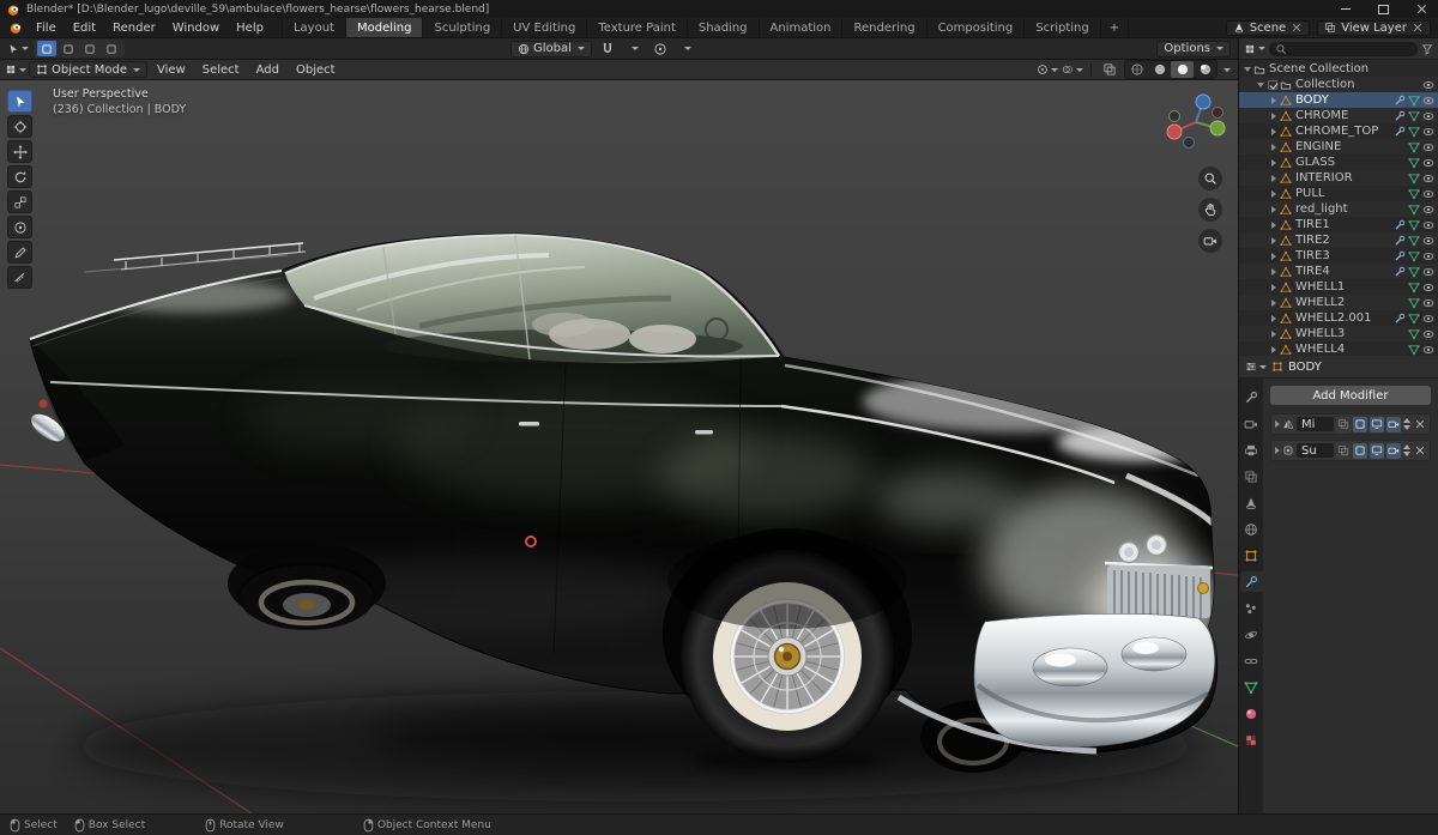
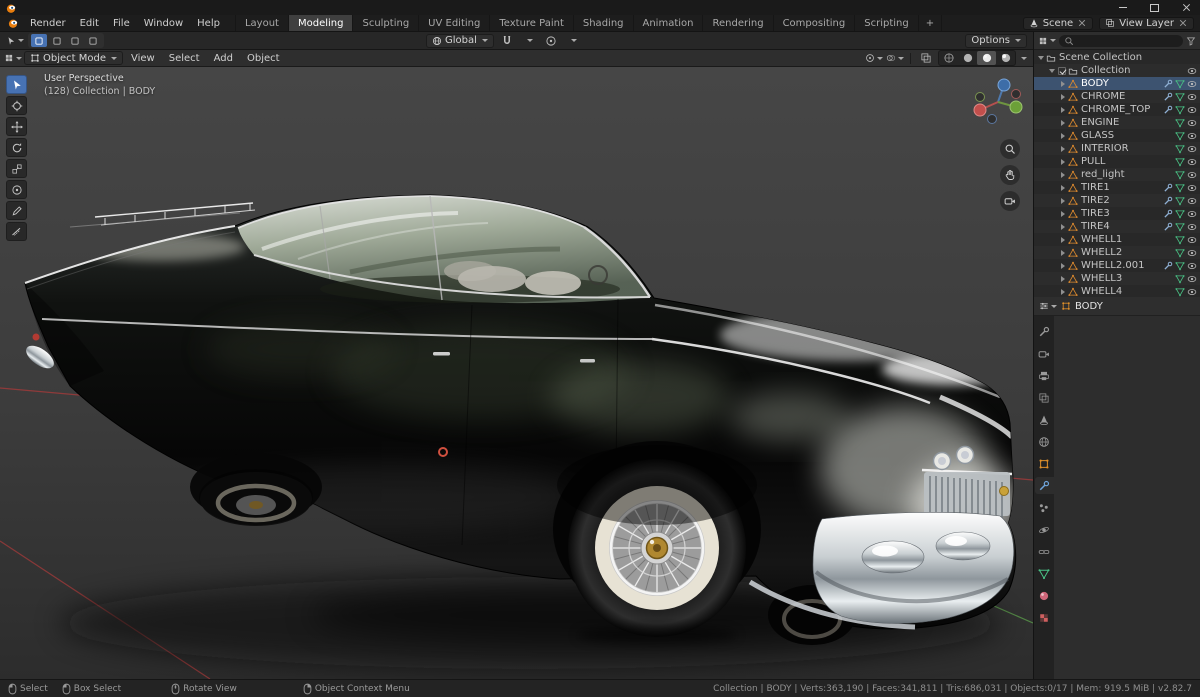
- Blender* [D:\Blender_lugo\deville_59\ambulace\flowers_hearse\flowers_hearse.blend]
- File
+ Render
  Edit
- Render
+ File
  Window
  Help
  Layout
  Modeling
  Sculpting
  UV Editing
  Texture Paint
  Shading
  Animation
  Rendering
  Compositing
  Scripting
  +
  Scene
  View Layer
  Global
  Options
  Object Mode
  View
  Select
  Add
  Object
  User Perspective
- (236) Collection | BODY
+ (128) Collection | BODY
  Scene Collection
  Collection
  BODY
  CHROME
  CHROME_TOP
  ENGINE
  GLASS
  INTERIOR
  PULL
  red_light
  TIRE1
  TIRE2
  TIRE3
  TIRE4
  WHELL1
  WHELL2
  WHELL2.001
  WHELL3
  WHELL4
  BODY
- Add Modifier
- Mi
- Su
  Select
  Box Select
  Rotate View
  Object Context Menu
+ Collection | BODY | Verts:363,190 | Faces:341,811 | Tris:686,031 | Objects:0/17 | Mem: 919.5 MiB | v2.82.7
